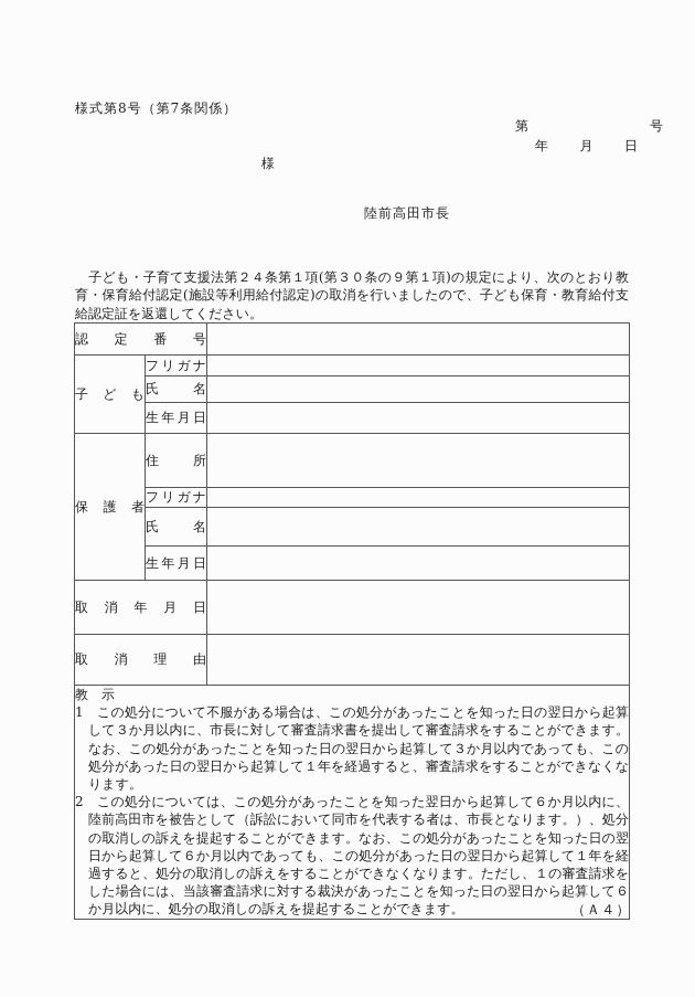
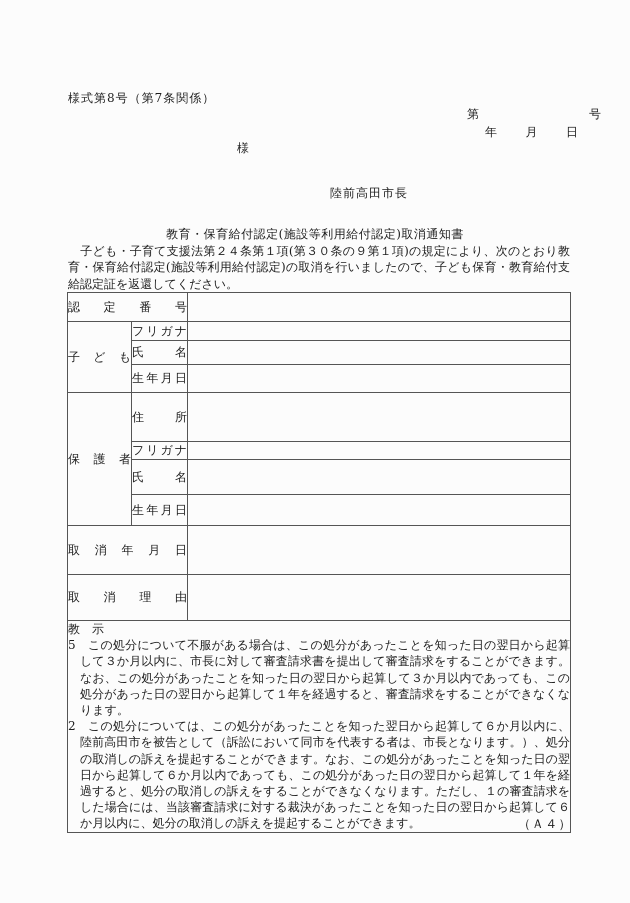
  様式第8号（第7条関係）
  第
  号
  年
  月
  日
  様
  陸前高田市長
+ 教育・保育給付認定(施設等利用給付認定)取消通知書
  子ども・子育て支援法第２４条第１項(第３０条の９第１項)の規定により、次のとおり教育・保育給付認定(施設等利用給付認定)の取消を行いましたので、子ども保育・教育給付支給認定証を返還してください。
  認 定 番 号
  子 ど も	フ リ ガ ナ
  氏 名
  生 年 月 日
  保 護 者	住 所
  フ リ ガ ナ
  氏 名
  生 年 月 日
  取 消 年 月 日
  取 消 理 由
- 教 示 1 この処分について不服がある場合は、この処分があったことを知った日の翌日から起算して３か月以内に、市長に対して審査請求書を提出して審査請求をすることができます。なお、この処分があったことを知った日の翌日から起算して３か月以内であっても、この処分があった日の翌日から起算して１年を経過すると、審査請求をすることができなくなります。 2 この処分については、この処分があったことを知った翌日から起算して６か月以内に、陸前高田市を被告として（訴訟において同市を代表する者は、市長となります。）、処分の取消しの訴えを提起することができます。なお、この処分があったことを知った日の翌日から起算して６か月以内であっても、この処分があった日の翌日から起算して１年を経過すると、処分の取消しの訴えをすることができなくなります。ただし、１の審査請求をした場合には、当該審査請求に対する裁決があったことを知った日の翌日から起算して６か月以内に、処分の取消しの訴えを提起することができます。
+ 教 示 5 この処分について不服がある場合は、この処分があったことを知った日の翌日から起算して３か月以内に、市長に対して審査請求書を提出して審査請求をすることができます。なお、この処分があったことを知った日の翌日から起算して３か月以内であっても、この処分があった日の翌日から起算して１年を経過すると、審査請求をすることができなくなります。 2 この処分については、この処分があったことを知った翌日から起算して６か月以内に、陸前高田市を被告として（訴訟において同市を代表する者は、市長となります。）、処分の取消しの訴えを提起することができます。なお、この処分があったことを知った日の翌日から起算して６か月以内であっても、この処分があった日の翌日から起算して１年を経過すると、処分の取消しの訴えをすることができなくなります。ただし、１の審査請求をした場合には、当該審査請求に対する裁決があったことを知った日の翌日から起算して６か月以内に、処分の取消しの訴えを提起することができます。
  （Ａ４）
